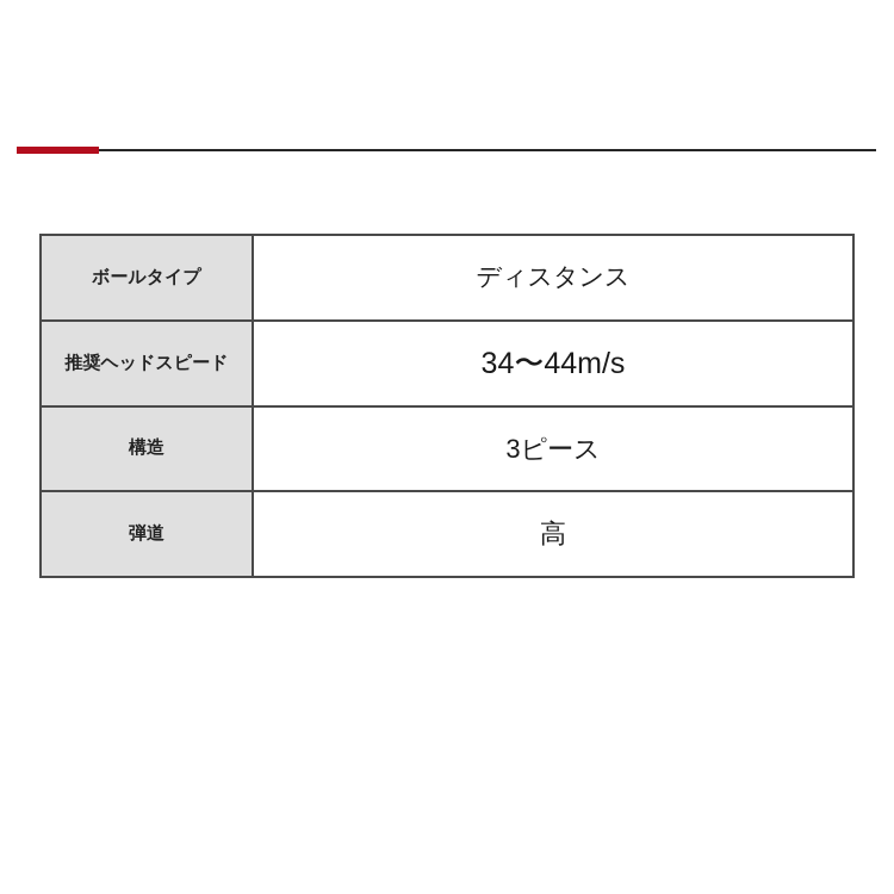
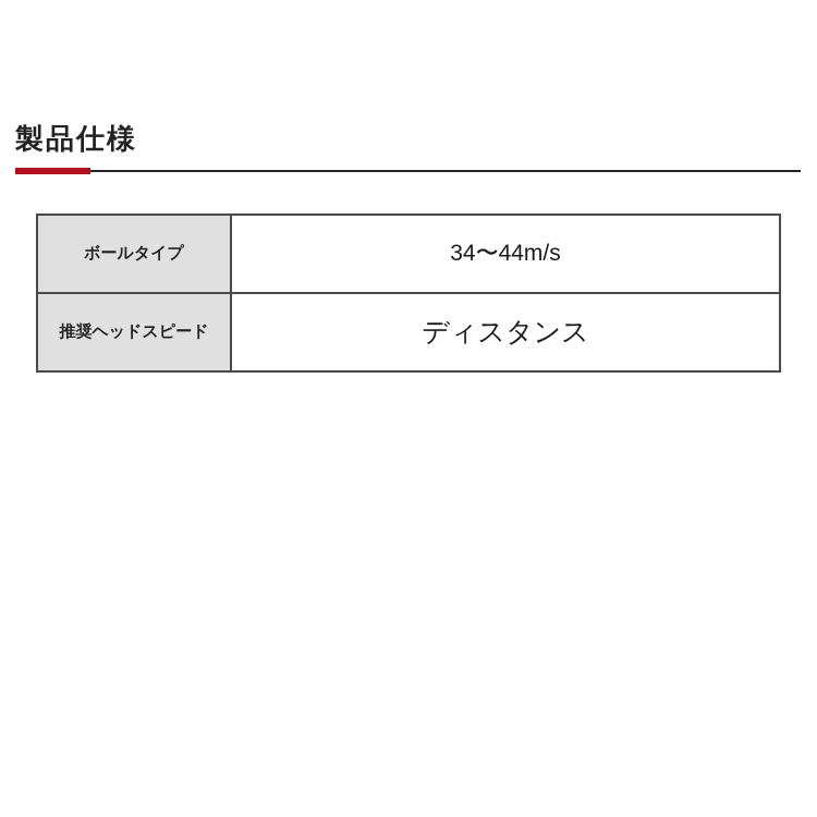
+ 製品仕様
- ボールタイプ	ディスタンス
+ ボールタイプ	34〜44m/s
- 推奨ヘッドスピード	34〜44m/s
+ 推奨ヘッドスピード	ディスタンス
- 構造	3ピース
- 弾道	高
